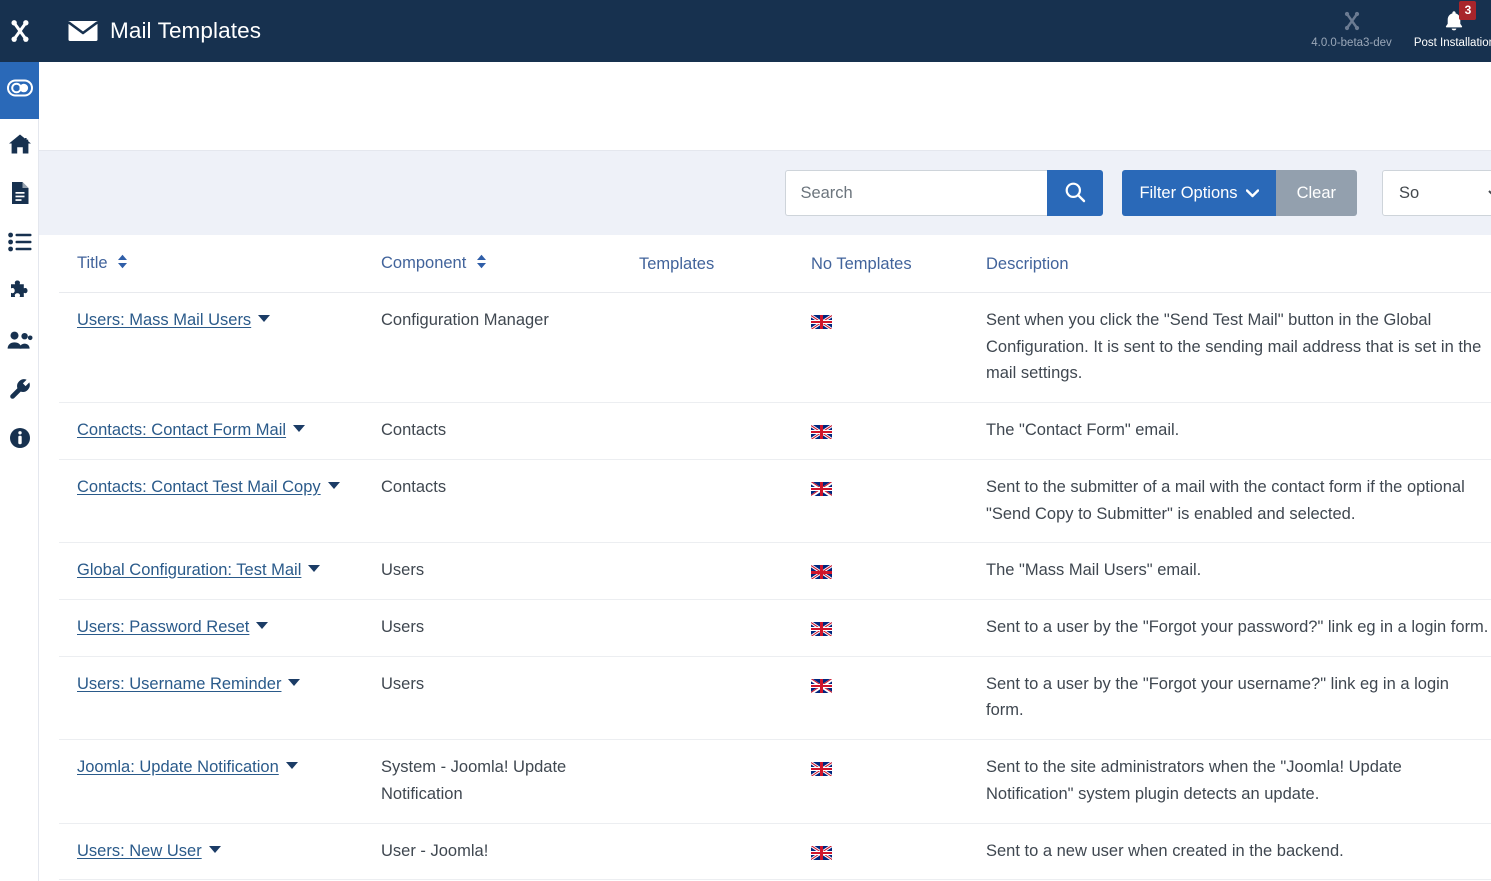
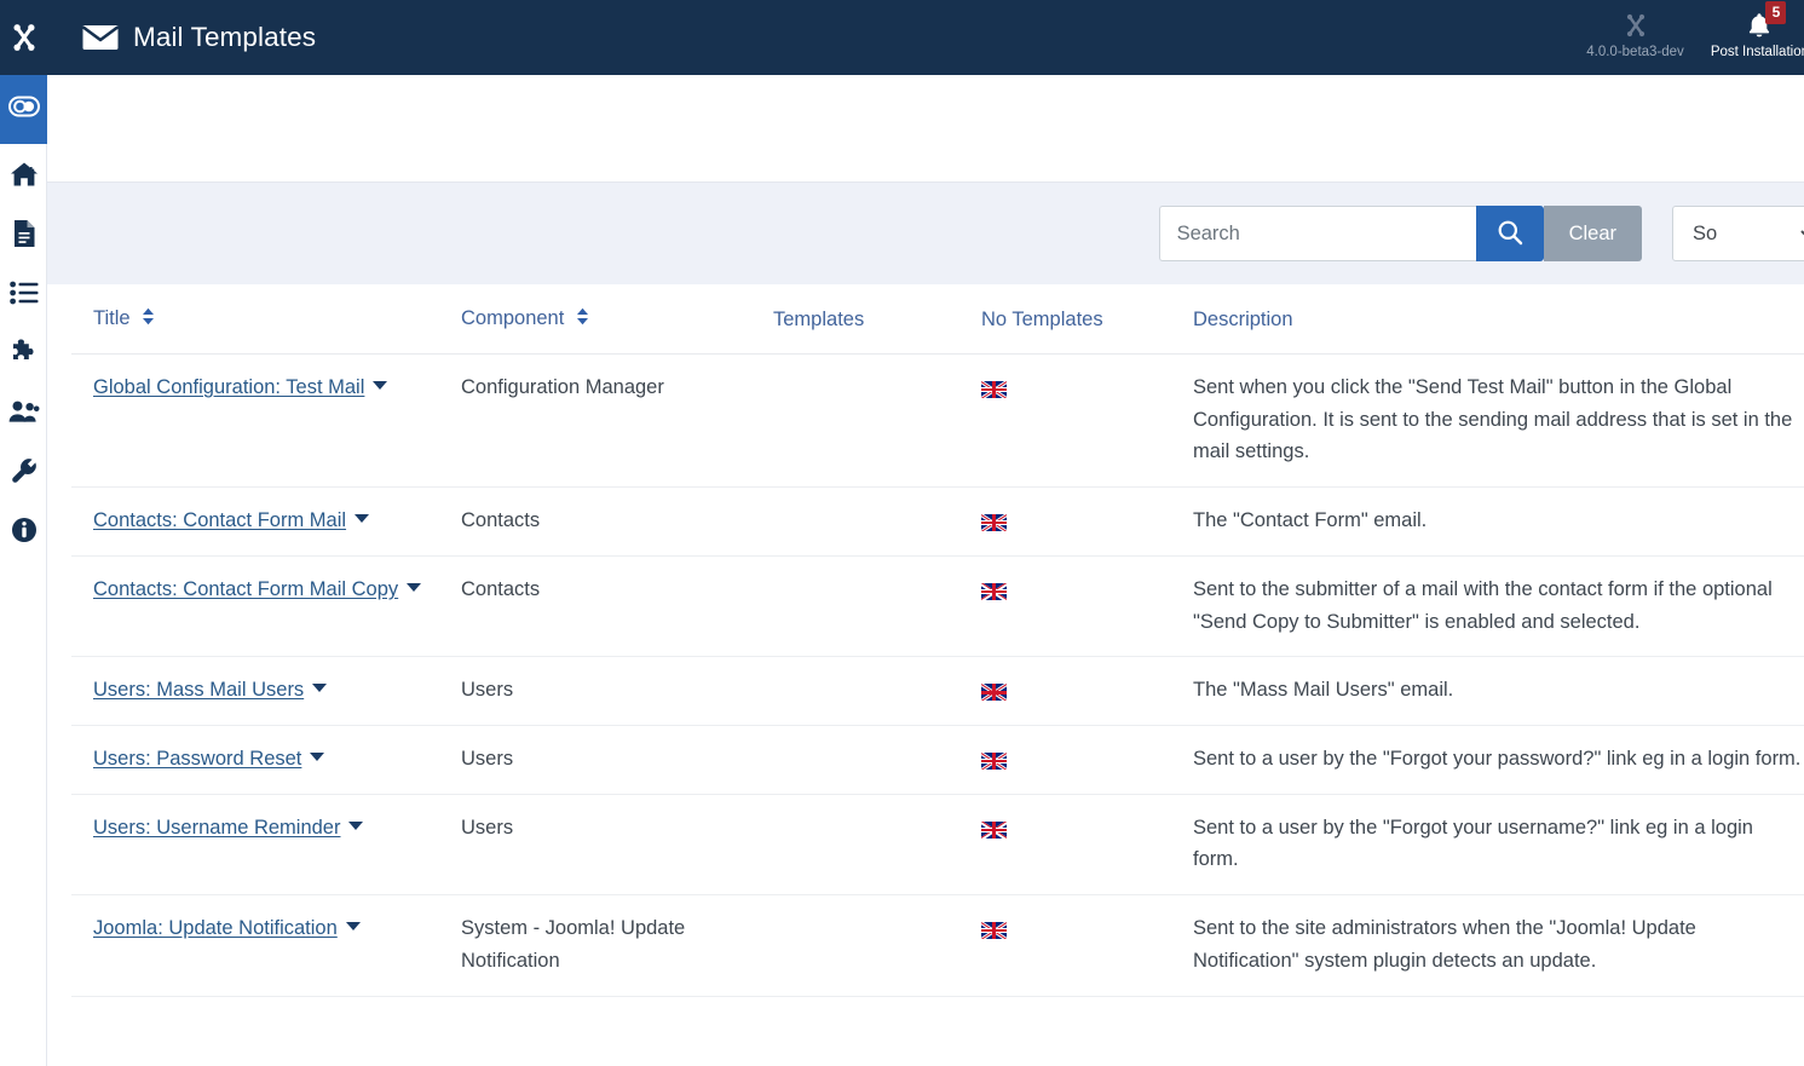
  Mail Templates
  4.0.0-beta3-dev
- 3
+ 5
  Post Installatio
  Search
- Filter Options
  Clear
  So
  Title	Component	Templates	No Templates	Description
- Users: Mass Mail Users	Configuration Manager			Sent when you click the "Send Test Mail" button in the Global Configuration. It is sent to the sending mail address that is set in the mail settings.
+ Global Configuration: Test Mail	Configuration Manager			Sent when you click the "Send Test Mail" button in the Global Configuration. It is sent to the sending mail address that is set in the mail settings.
  Contacts: Contact Form Mail	Contacts			The "Contact Form" email.
- Contacts: Contact Test Mail Copy	Contacts			Sent to the submitter of a mail with the contact form if the optional "Send Copy to Submitter" is enabled and selected.
+ Contacts: Contact Form Mail Copy	Contacts			Sent to the submitter of a mail with the contact form if the optional "Send Copy to Submitter" is enabled and selected.
- Global Configuration: Test Mail	Users			The "Mass Mail Users" email.
+ Users: Mass Mail Users	Users			The "Mass Mail Users" email.
  Users: Password Reset	Users			Sent to a user by the "Forgot your password?" link eg in a login form.
  Users: Username Reminder	Users			Sent to a user by the "Forgot your username?" link eg in a login form.
  Joomla: Update Notification	System - Joomla! Update Notification			Sent to the site administrators when the "Joomla! Update Notification" system plugin detects an update.
- Users: New User	User - Joomla!			Sent to a new user when created in the backend.
